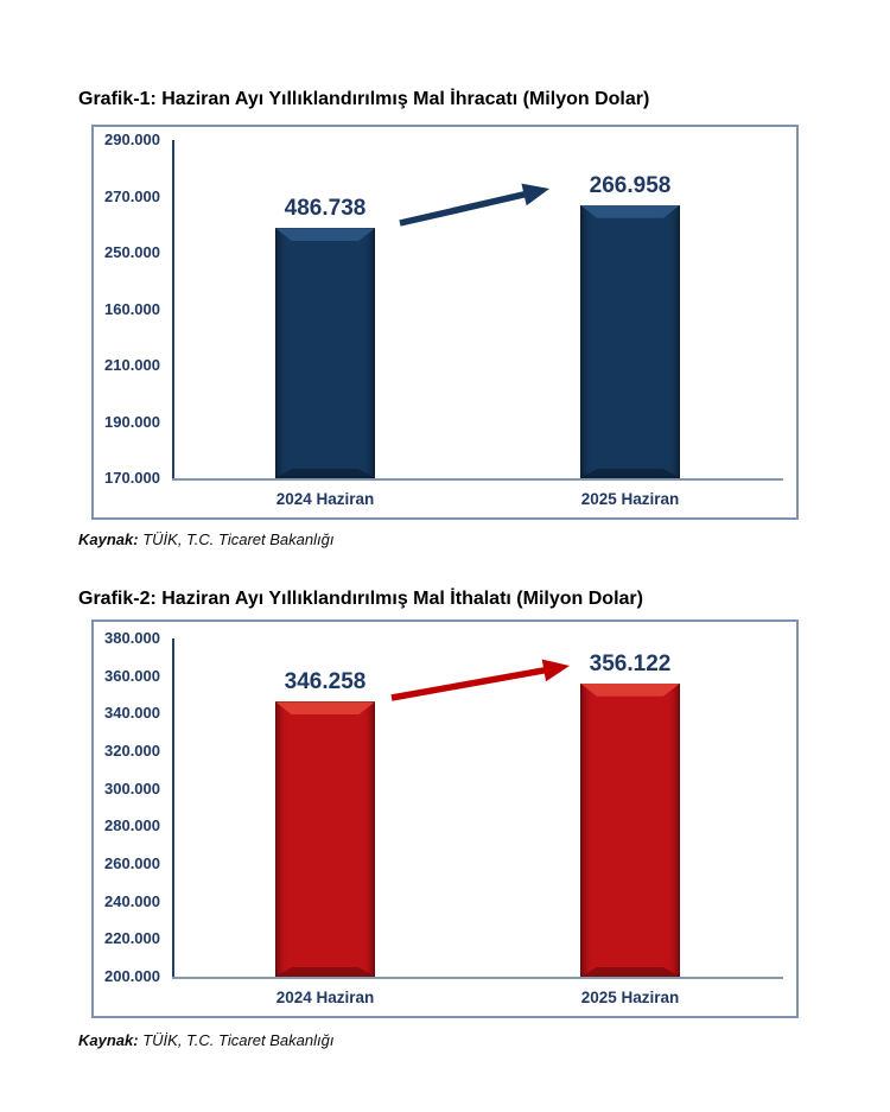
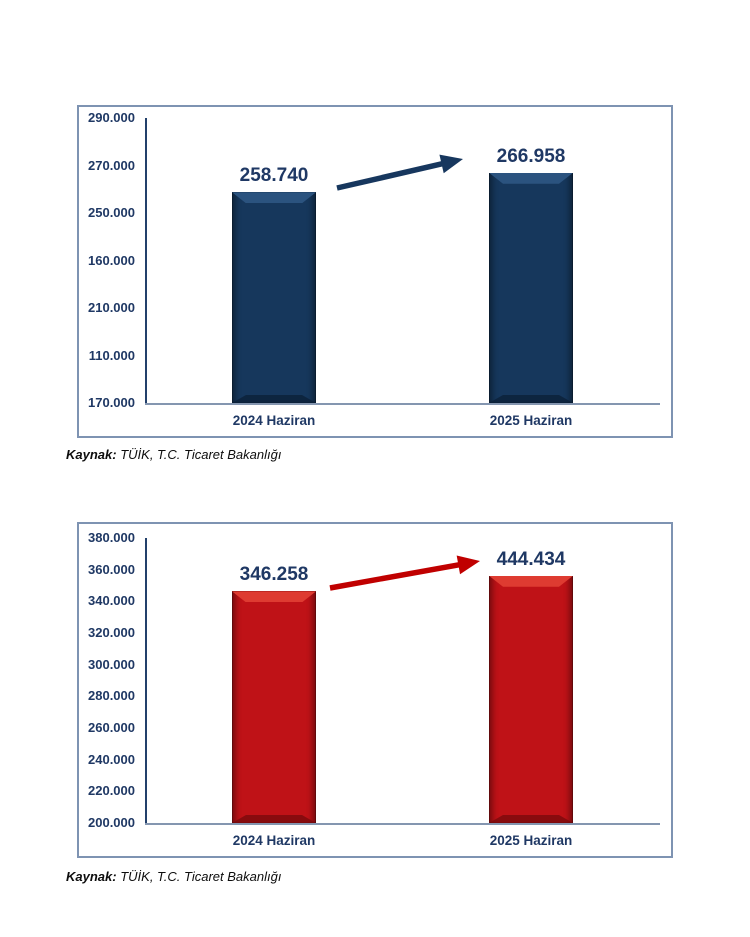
- Grafik-1: Haziran Ayı Yıllıklandırılmış Mal İhracatı (Milyon Dolar)
  290.000
  270.000
  250.000
  160.000
  210.000
- 190.000
+ 110.000
  170.000
- 486.738
+ 258.740
  2024 Haziran
  266.958
  2025 Haziran
  Kaynak: TÜİK, T.C. Ticaret Bakanlığı
- Grafik-2: Haziran Ayı Yıllıklandırılmış Mal İthalatı (Milyon Dolar)
  380.000
  360.000
  340.000
  320.000
  300.000
  280.000
  260.000
  240.000
  220.000
  200.000
  346.258
  2024 Haziran
- 356.122
+ 444.434
  2025 Haziran
  Kaynak: TÜİK, T.C. Ticaret Bakanlığı
